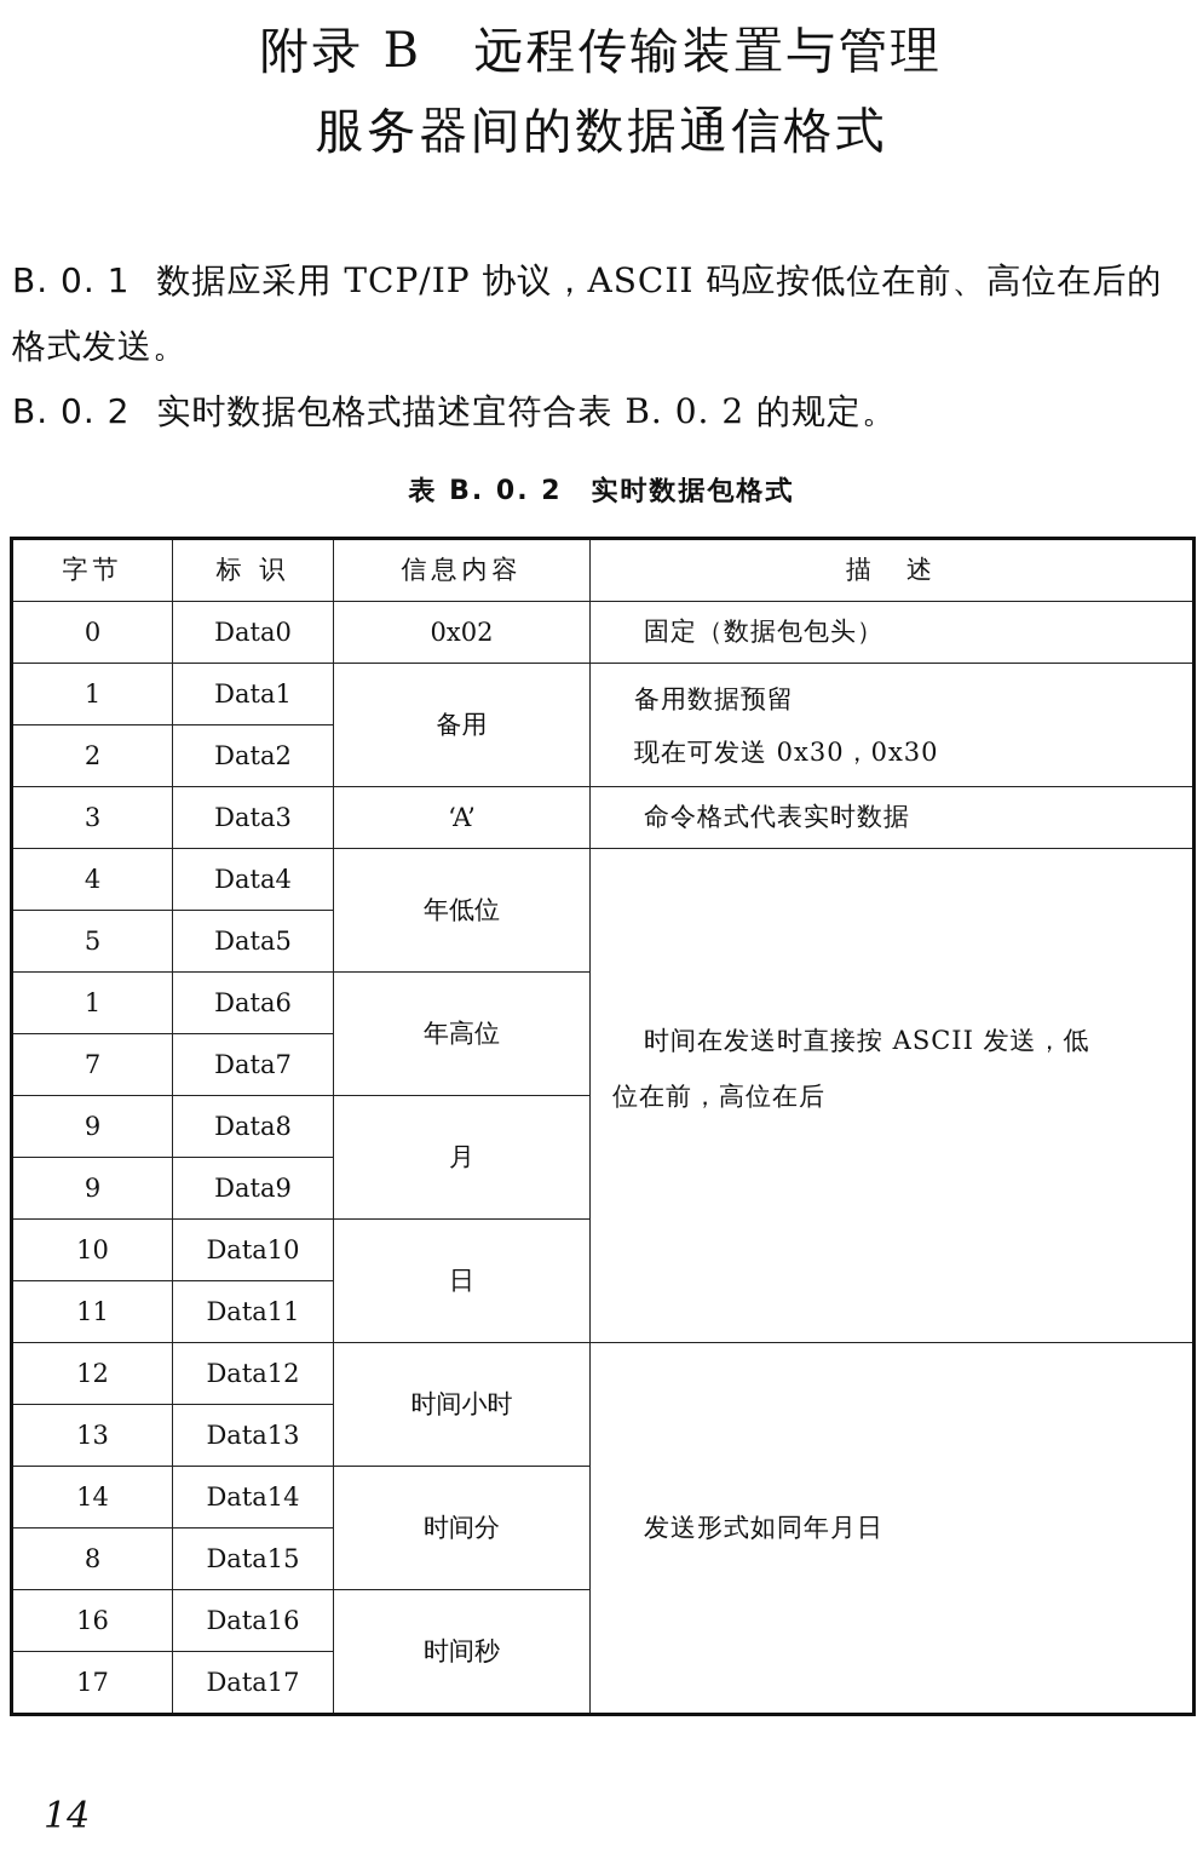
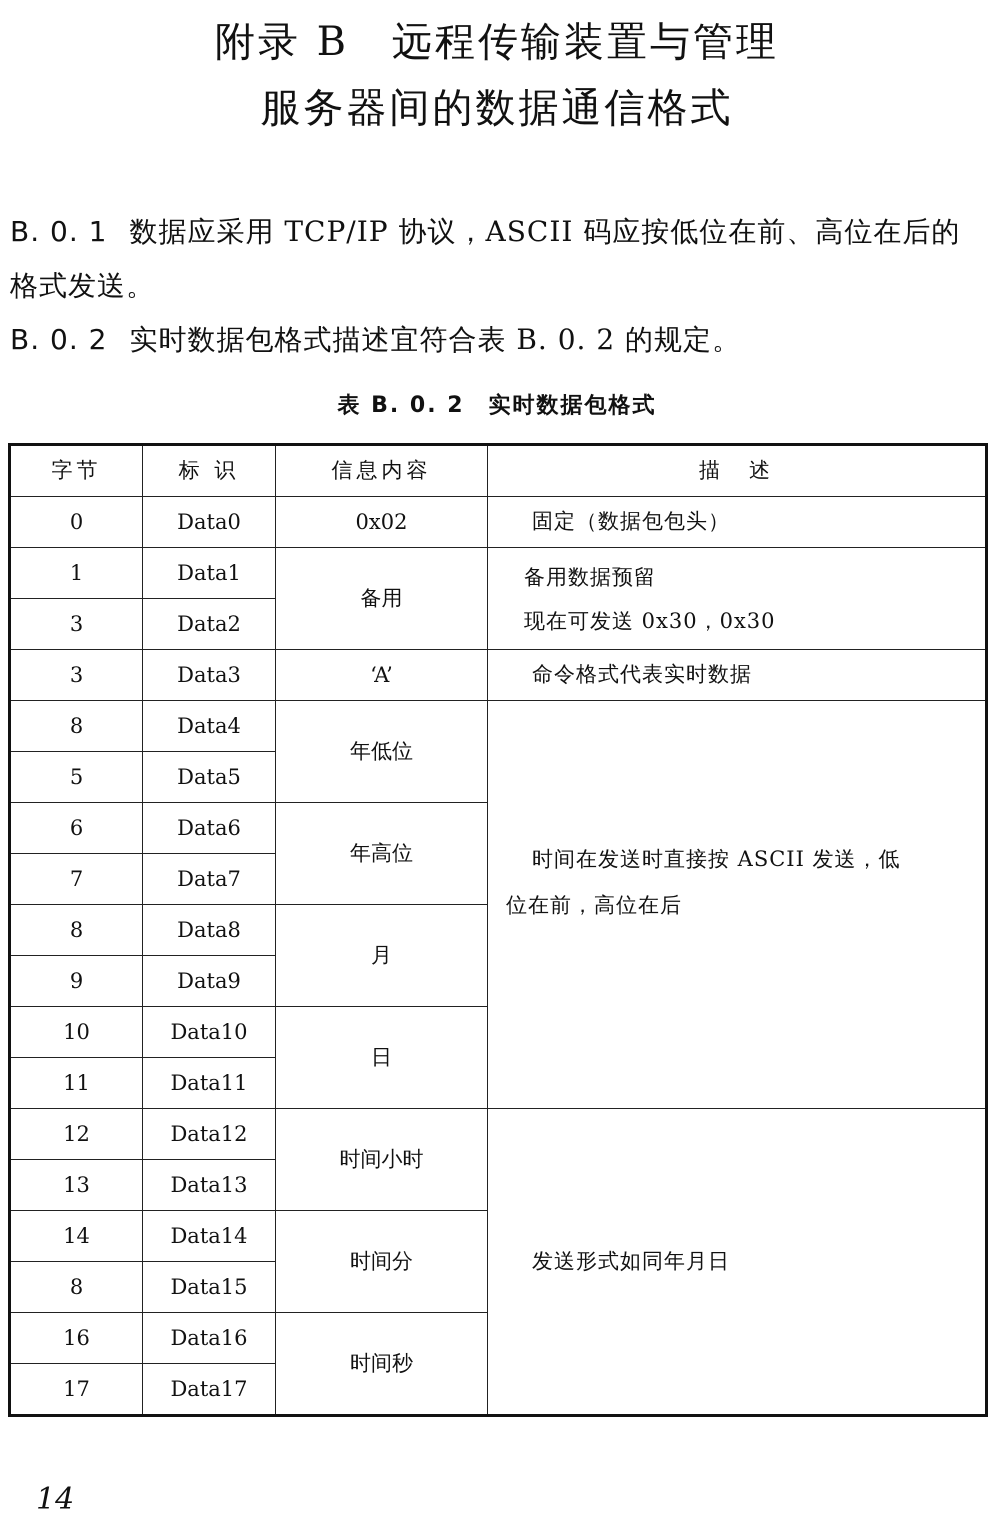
  附录 B 远程传输装置与管理
  服务器间的数据通信格式
  B. 0. 1 数据应采用 TCP/IP 协议，ASCII 码应按低位在前、高位在后的格式发送。
  B. 0. 2 实时数据包格式描述宜符合表 B. 0. 2 的规定。
  表 B. 0. 2 实时数据包格式
  字节	标 识	信息内容	描 述
  0	Data0	0x02	固定（数据包包头）
  1	Data1	备用	备用数据预留 现在可发送 0x30，0x30
- 2	Data2
+ 3	Data2
  3	Data3	‘A’	命令格式代表实时数据
- 4	Data4	年低位	时间在发送时直接按 ASCII 发送，低 位在前，高位在后
+ 8	Data4	年低位	时间在发送时直接按 ASCII 发送，低 位在前，高位在后
  5	Data5
- 1	Data6	年高位
+ 6	Data6	年高位
  7	Data7
- 9	Data8	月
+ 8	Data8	月
  9	Data9
  10	Data10	日
  11	Data11
  12	Data12	时间小时	发送形式如同年月日
  13	Data13
  14	Data14	时间分
  8	Data15
  16	Data16	时间秒
  17	Data17
  14
